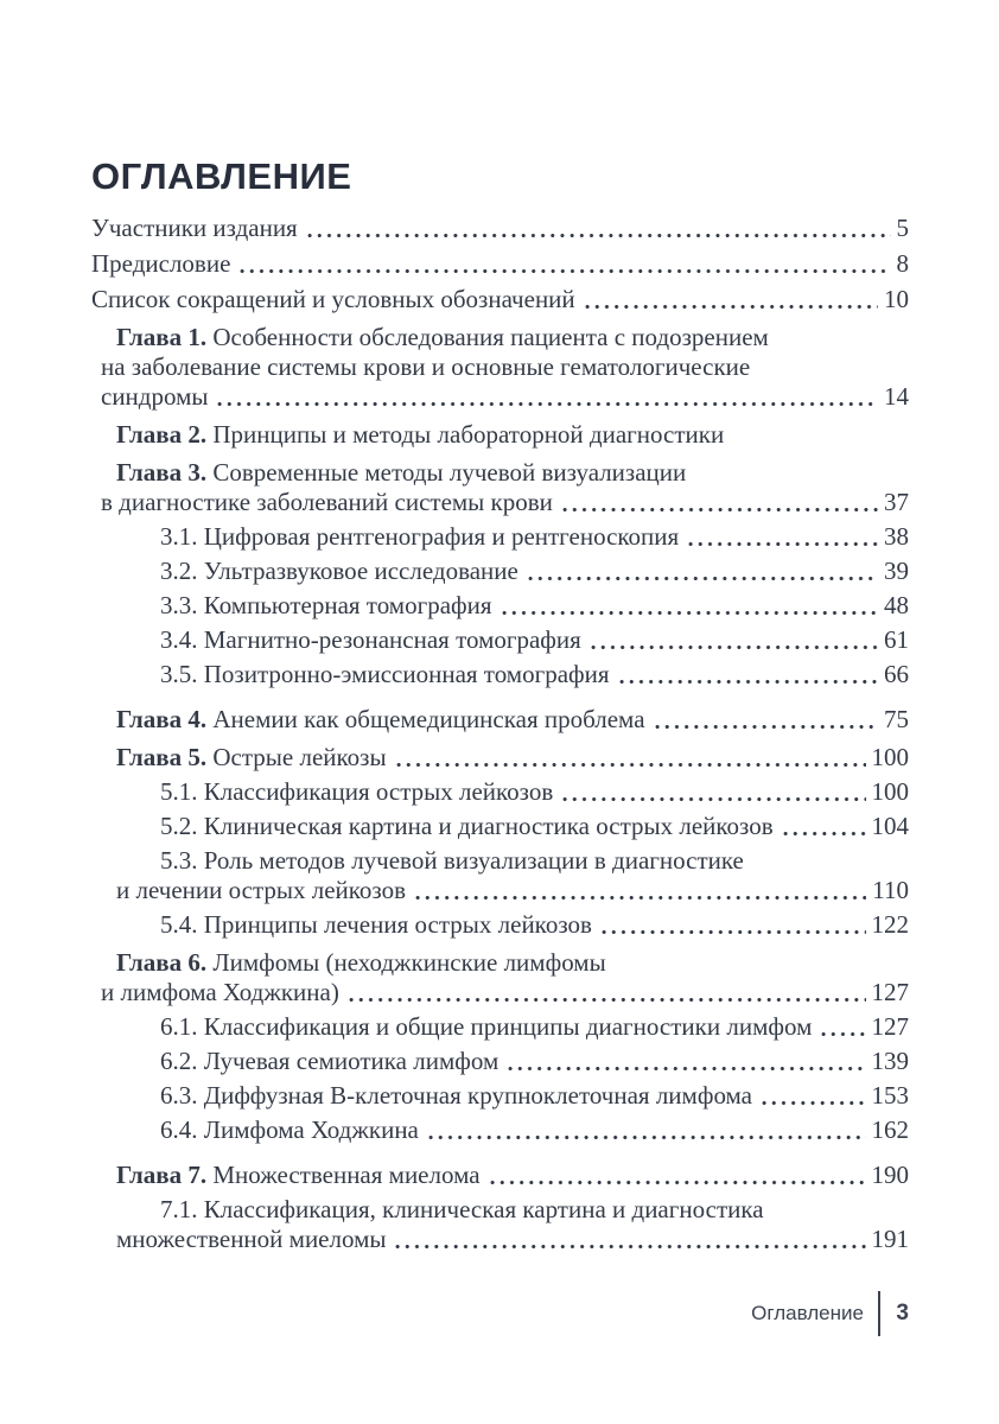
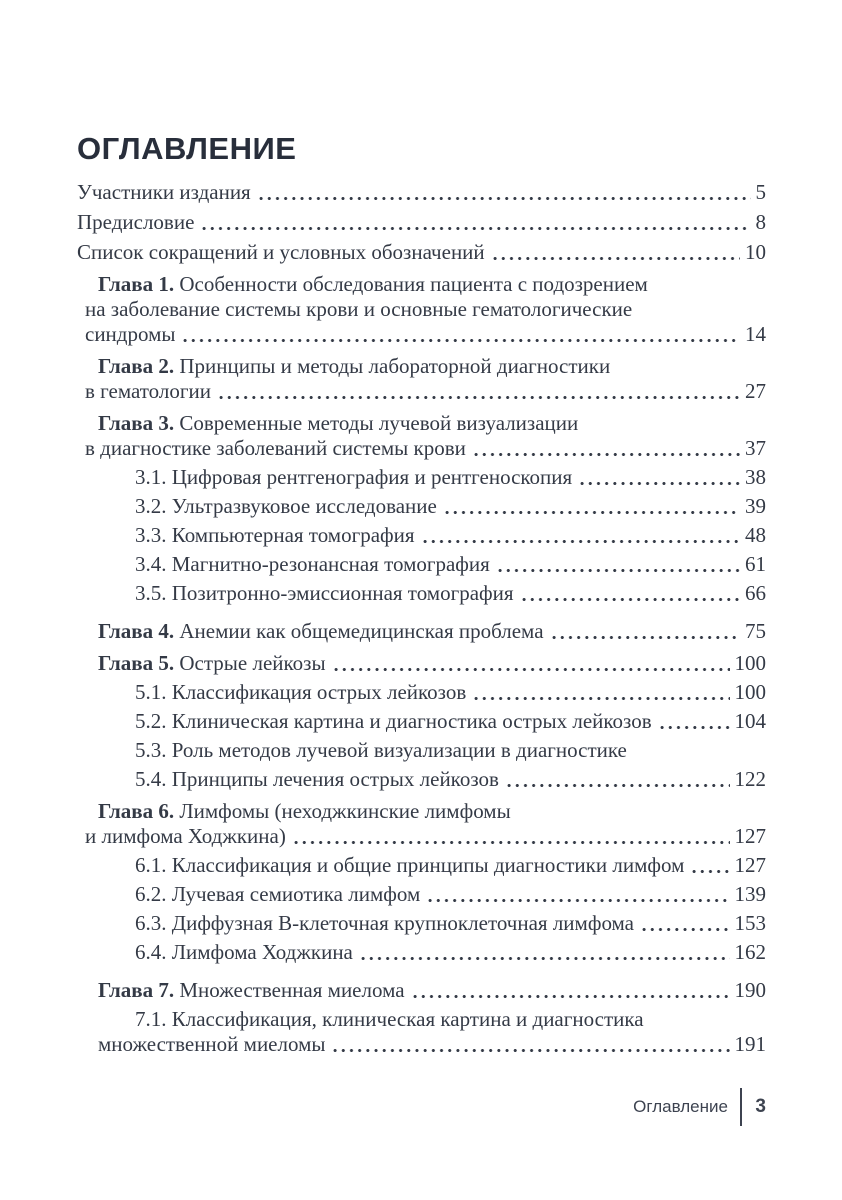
  ОГЛАВЛЕНИЕ
  Участники издания
  5
  Предисловие
  8
  Список сокращений и условных обозначений
  10
  Глава 1. Особенности обследования пациента с подозрением
  на заболевание системы крови и основные гематологические
  синдромы
  14
  Глава 2. Принципы и методы лабораторной диагностики
+ в гематологии
+ 27
  Глава 3. Современные методы лучевой визуализации
  в диагностике заболеваний системы крови
  37
  3.1. Цифровая рентгенография и рентгеноскопия
  38
  3.2. Ультразвуковое исследование
  39
  3.3. Компьютерная томография
  48
  3.4. Магнитно-резонансная томография
  61
  3.5. Позитронно-эмиссионная томография
  66
  Глава 4. Анемии как общемедицинская проблема
  75
  Глава 5. Острые лейкозы
  100
  5.1. Классификация острых лейкозов
  100
  5.2. Клиническая картина и диагностика острых лейкозов
  104
  5.3. Роль методов лучевой визуализации в диагностике
- и лечении острых лейкозов
- 110
  5.4. Принципы лечения острых лейкозов
  122
  Глава 6. Лимфомы (неходжкинские лимфомы
  и лимфома Ходжкина)
  127
  6.1. Классификация и общие принципы диагностики лимфом
  127
  6.2. Лучевая семиотика лимфом
  139
  6.3. Диффузная В-клеточная крупноклеточная лимфома
  153
  6.4. Лимфома Ходжкина
  162
  Глава 7. Множественная миелома
  190
  7.1. Классификация, клиническая картина и диагностика
  множественной миеломы
  191
  Оглавление
  3
